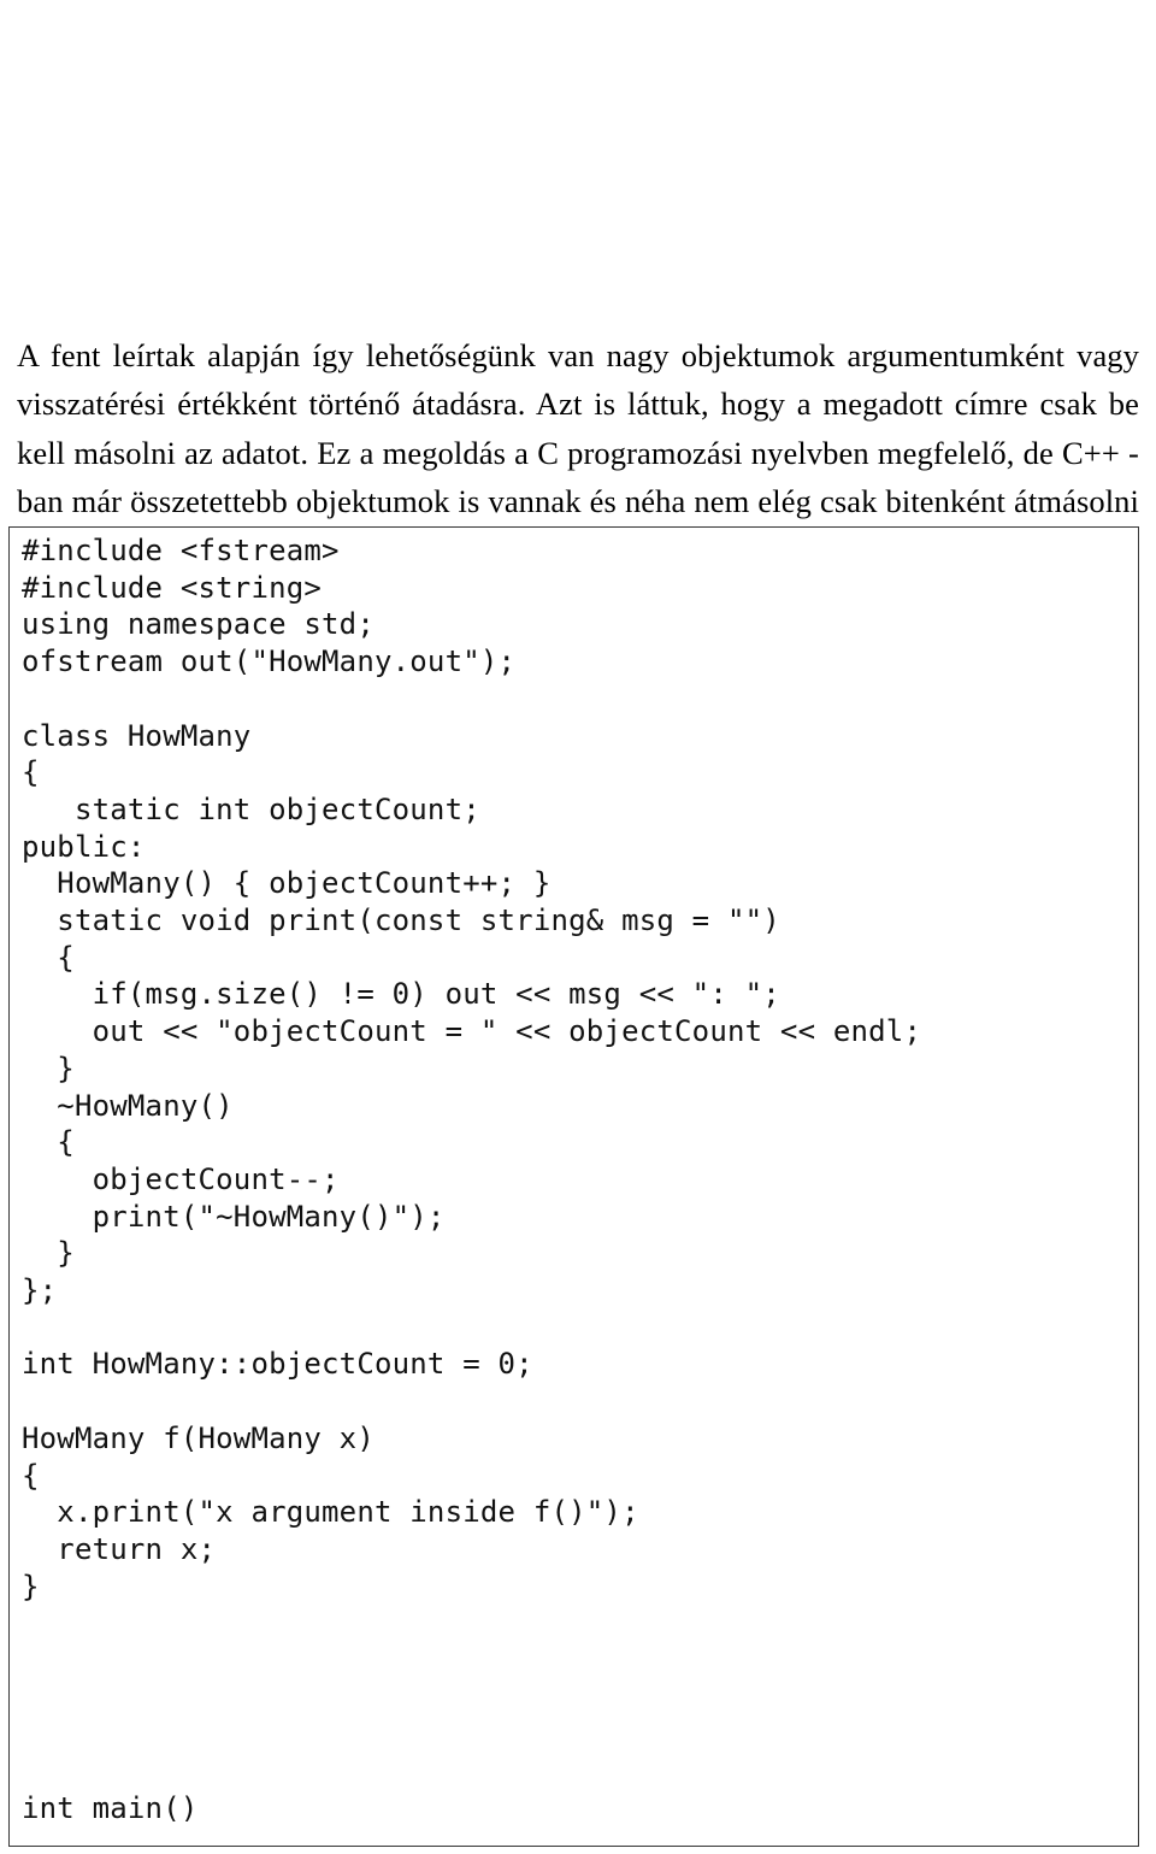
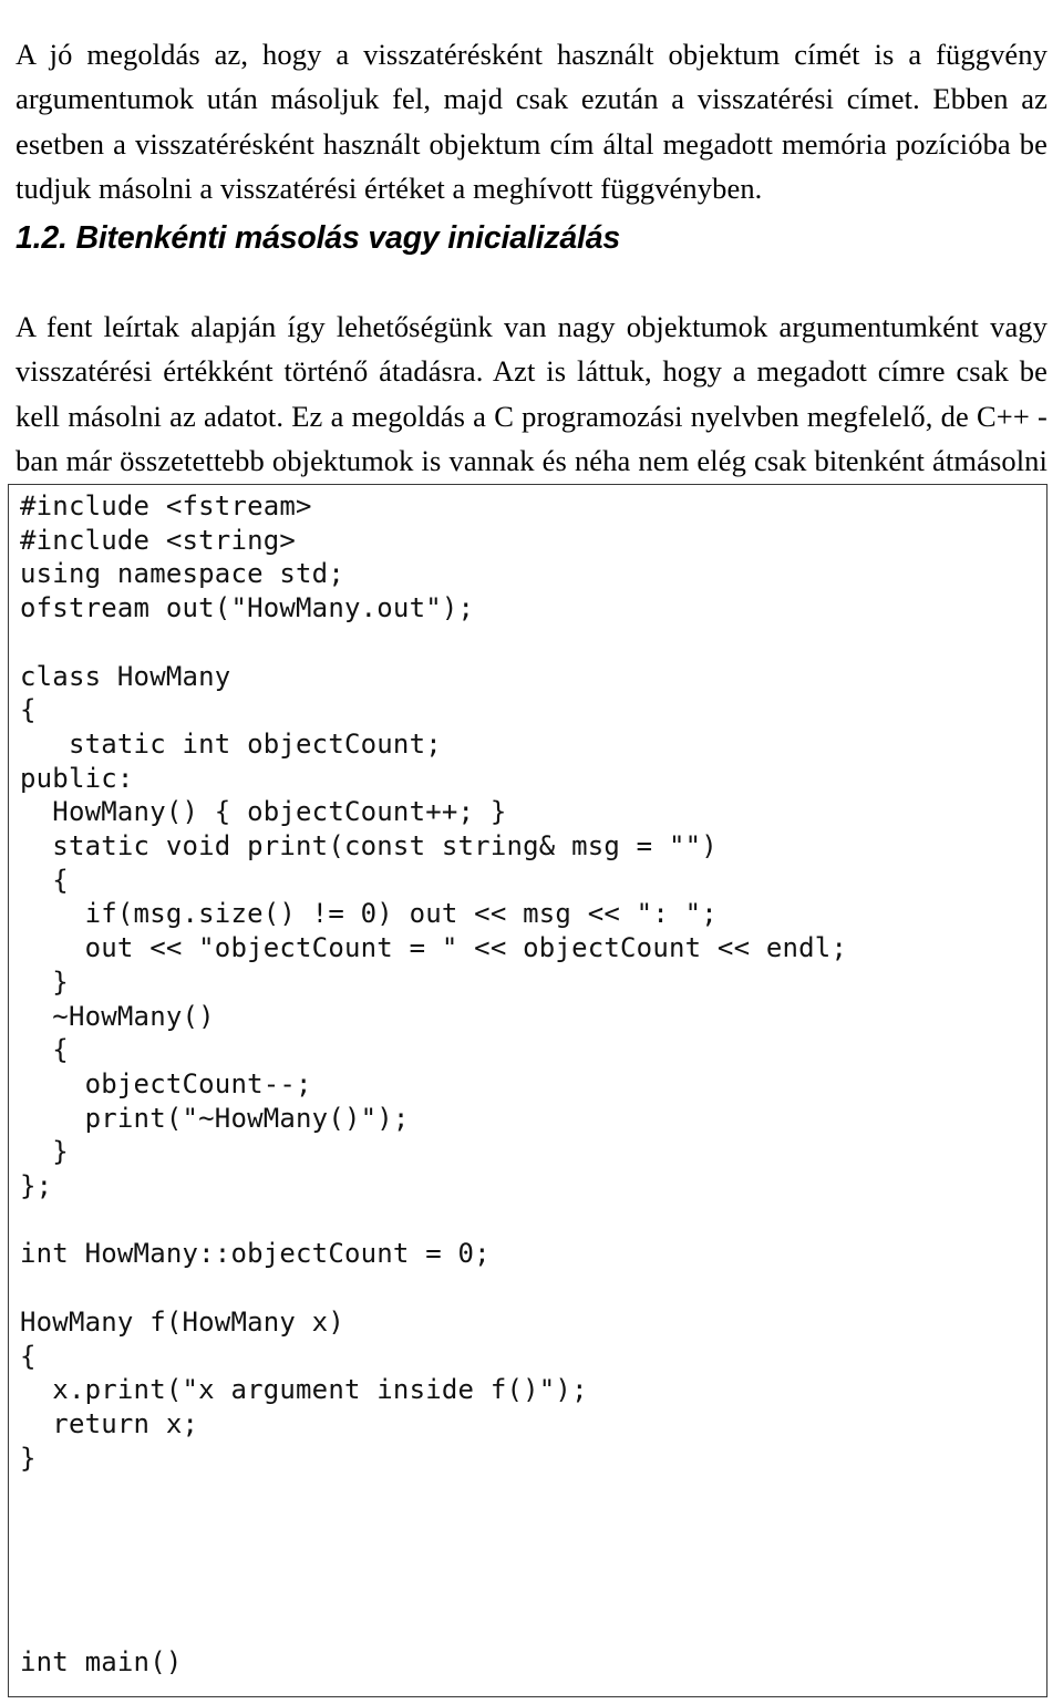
+ A jó megoldás az, hogy a visszatérésként használt objektum címét is a függvény argumentumok után másoljuk fel, majd csak ezután a visszatérési címet. Ebben az esetben a visszatérésként használt objektum cím által megadott memória pozícióba be tudjuk másolni a visszatérési értéket a meghívott függvényben.
+ 1.2. Bitenkénti másolás vagy inicializálás
  A fent leírtak alapján így lehetőségünk van nagy objektumok argumentumként vagy visszatérési értékként történő átadásra. Azt is láttuk, hogy a megadott címre csak be kell másolni az adatot. Ez a megoldás a C programozási nyelvben megfelelő, de C++ - ban már összetettebb objektumok is vannak és néha nem elég csak bitenként átmásolni
  #include <fstream>
  #include <string>
  using namespace std;
  ofstream out("HowMany.out");
  class HowMany
  {
  static int objectCount;
  public:
  HowMany() { objectCount++; }
  static void print(const string& msg = "")
  {
  if(msg.size() != 0) out << msg << ": ";
  out << "objectCount = " << objectCount << endl;
  }
  ~HowMany()
  {
  objectCount--;
  print("~HowMany()");
  }
  };
  int HowMany::objectCount = 0;
  HowMany f(HowMany x)
  {
  x.print("x argument inside f()");
  return x;
  }
  int main()
